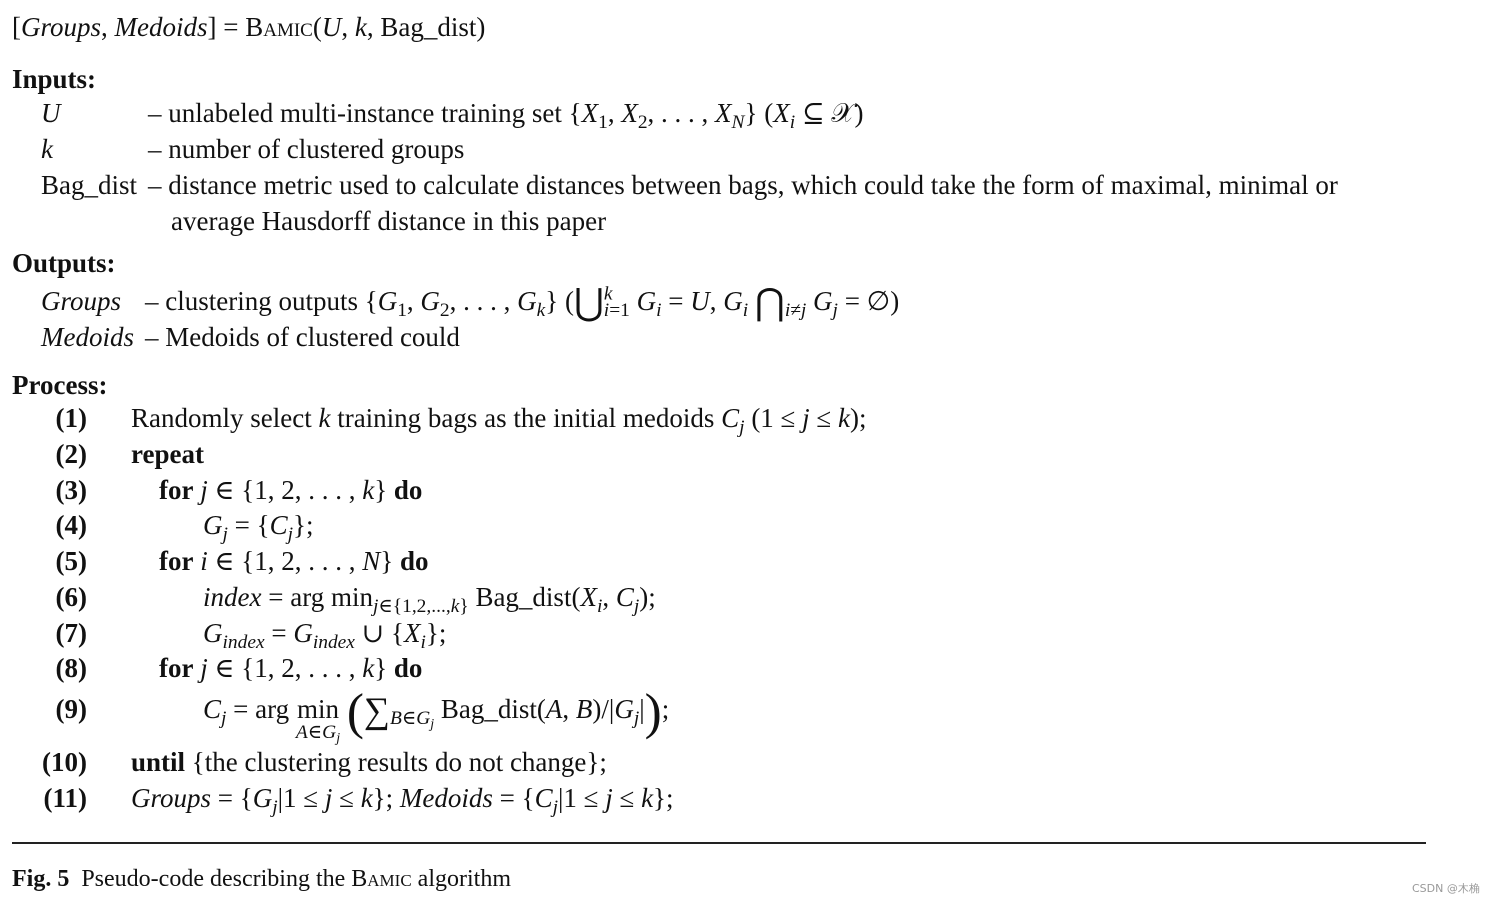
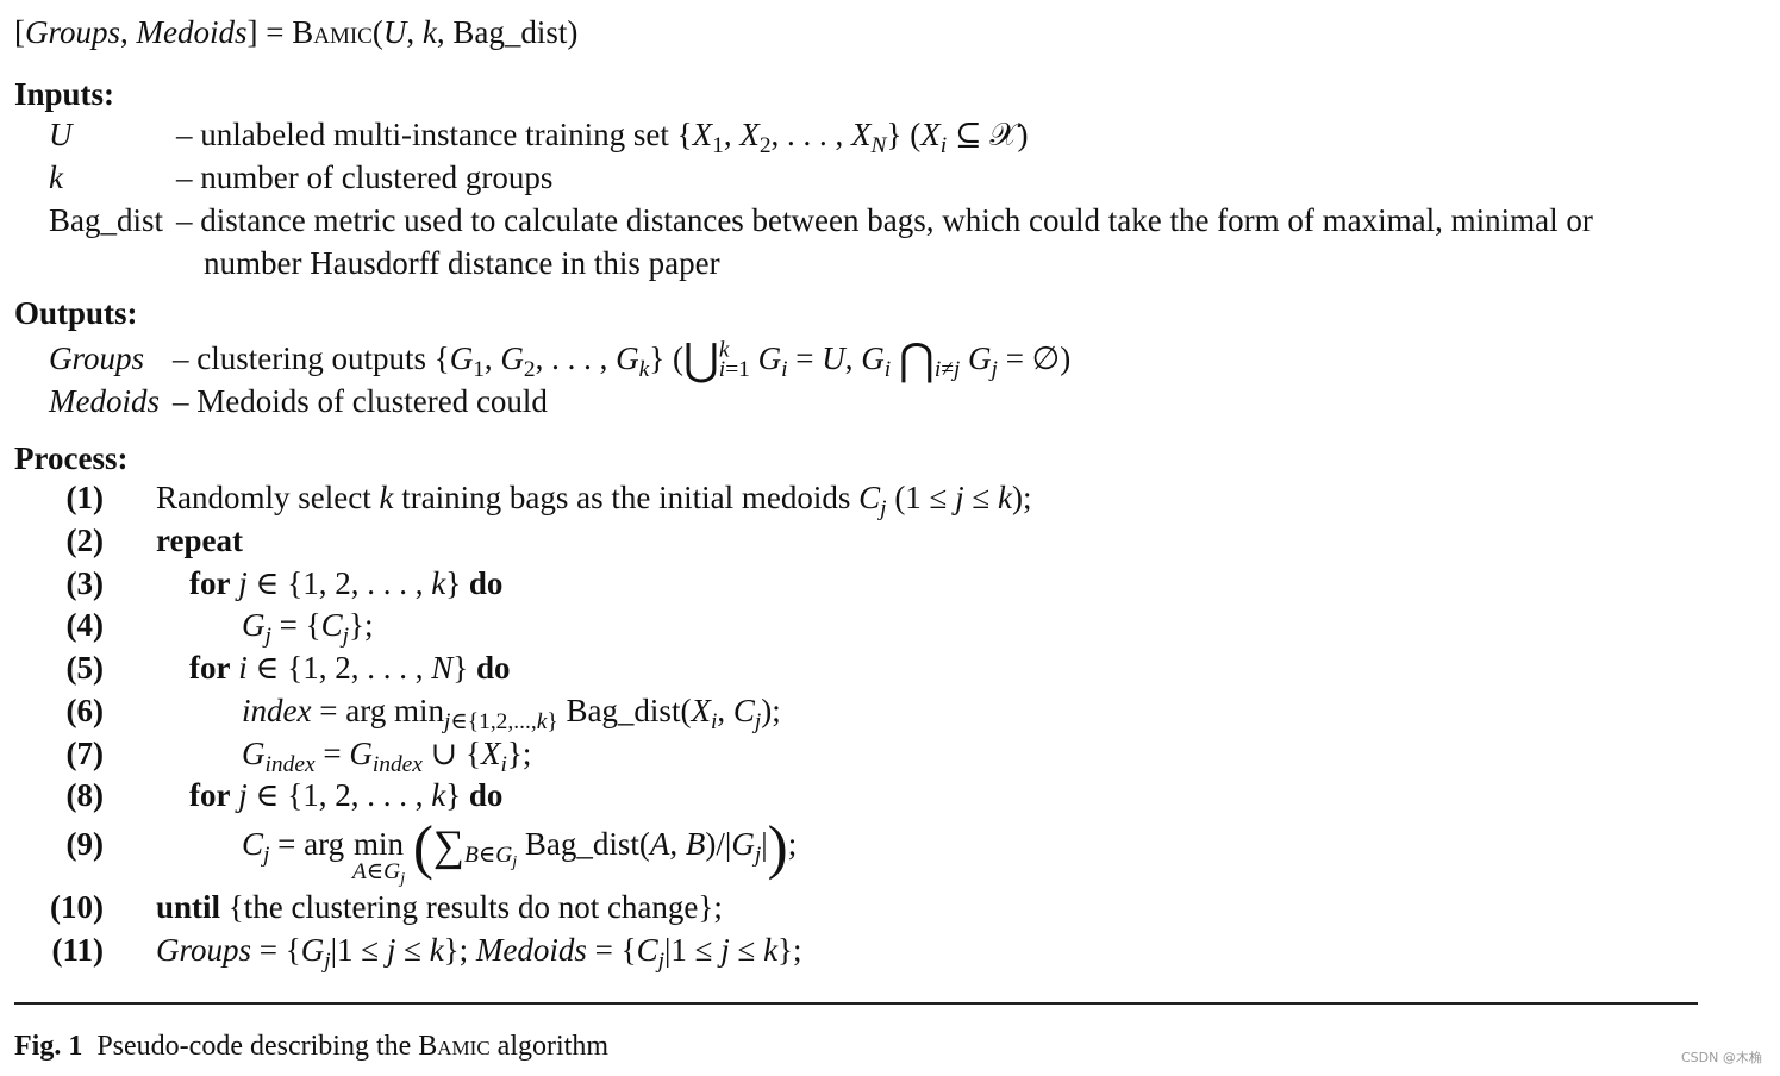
  [Groups, Medoids] = Bamic(U, k, Bag_dist)
  Inputs:
  U
  – unlabeled multi-instance training set {X1, X2, . . . , XN} (Xi ⊆ 𝒳)
  k
  – number of clustered groups
  Bag_dist
  – distance metric used to calculate distances between bags, which could take the form of maximal, minimal or
- average Hausdorff distance in this paper
+ number Hausdorff distance in this paper
  Outputs:
  Groups
  – clustering outputs {G1, G2, . . . , Gk} (⋃ki=1 Gi = U, Gi ⋂i≠j Gj = ∅)
  Medoids
  – Medoids of clustered could
  Process:
  (1)
  Randomly select k training bags as the initial medoids Cj (1 ≤ j ≤ k);
  (2)
  repeat
  (3)
  for j ∈ {1, 2, . . . , k} do
  (4)
  Gj = {Cj};
  (5)
  for i ∈ {1, 2, . . . , N} do
  (6)
  index = arg minj∈{1,2,...,k} Bag_dist(Xi, Cj);
  (7)
  Gindex = Gindex ∪ {Xi};
  (8)
  for j ∈ {1, 2, . . . , k} do
  (9)
  Cj = arg
  min
  A∈Gj
  (∑B∈Gj Bag_dist(A, B)/|Gj|);
  (10)
  until {the clustering results do not change};
  (11)
  Groups = {Gj|1 ≤ j ≤ k}; Medoids = {Cj|1 ≤ j ≤ k};
- Fig. 5 Pseudo-code describing the Bamic algorithm
+ Fig. 1 Pseudo-code describing the Bamic algorithm
  CSDN @木桷
